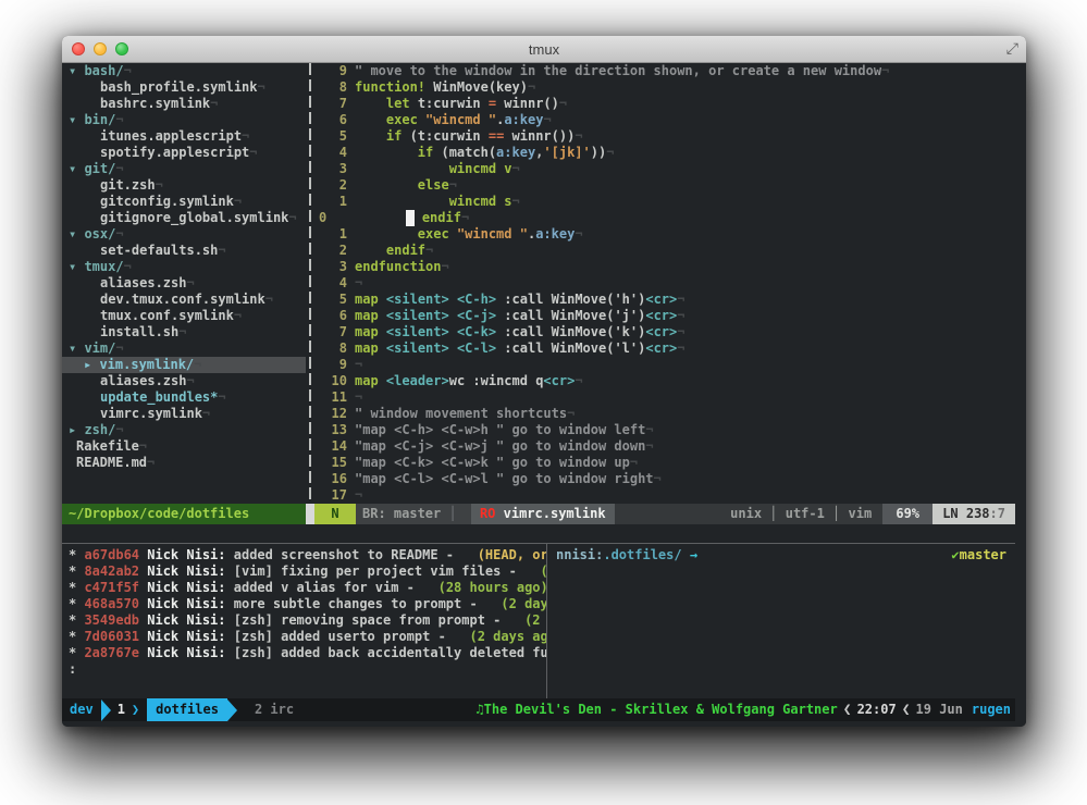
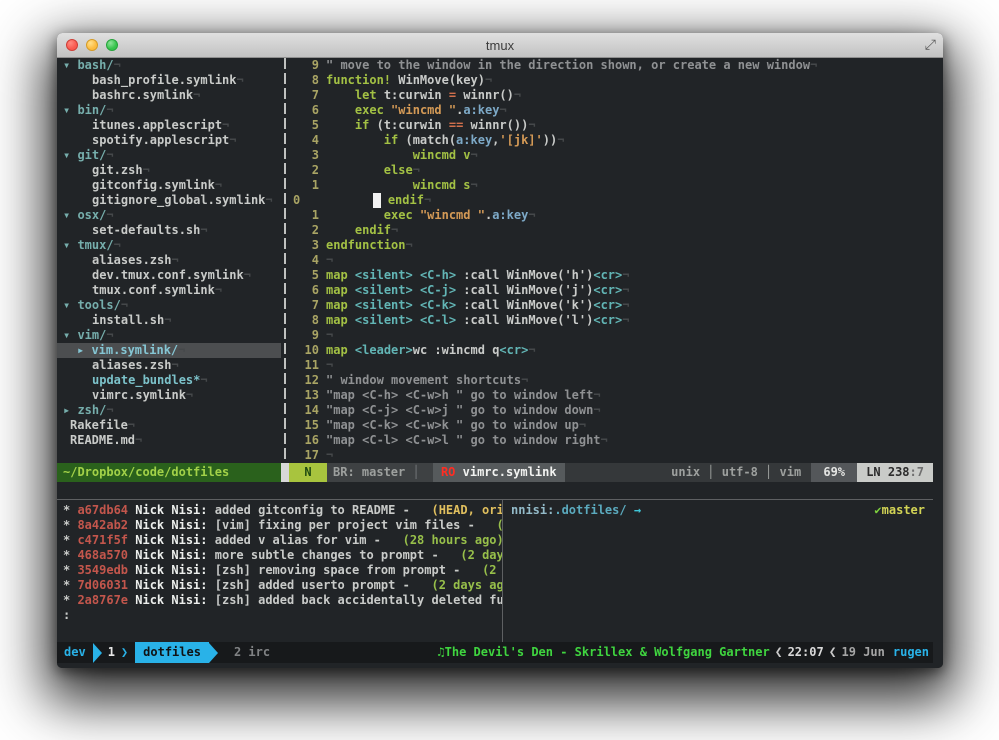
  tmux
  ⤢
  ▾ bash/¬
  bash_profile.symlink¬
  bashrc.symlink¬
  ▾ bin/¬
  itunes.applescript¬
  spotify.applescript¬
  ▾ git/¬
  git.zsh¬
  gitconfig.symlink¬
  gitignore_global.symlink¬
  ▾ osx/¬
  set-defaults.sh¬
  ▾ tmux/¬
  aliases.zsh¬
  dev.tmux.conf.symlink¬
  tmux.conf.symlink¬
+ ▾ tools/¬
  install.sh¬
  ▾ vim/¬
  ▸ vim.symlink/
  aliases.zsh¬
  update_bundles*¬
  vimrc.symlink¬
  ▸ zsh/¬
  Rakefile¬
  README.md¬
  9
  " move to the window in the direction shown, or create a new window
  ¬
  8
  function!
  WinMove(key)
  ¬
  7
  let
  t:curwin
  =
  winnr()
  ¬
  6
  exec
  "wincmd "
  .
  a:key
  ¬
  5
  if
  (t:curwin
  ==
  winnr())
  ¬
  4
  if
  (match(
  a:key
  ,
  '[jk]'
  ))
  ¬
  3
  wincmd v
  ¬
  2
  else
  ¬
  1
  wincmd s
  ¬
  0
  endif
  ¬
  1
  exec
  "wincmd "
  .
  a:key
  ¬
  2
  endif
  ¬
  3
  endfunction
  ¬
  4
  ¬
  5
  map
  <silent>
  <C-h>
  :call WinMove('h')
  <cr>
  ¬
  6
  map
  <silent>
  <C-j>
  :call WinMove('j')
  <cr>
  ¬
  7
  map
  <silent>
  <C-k>
  :call WinMove('k')
  <cr>
  ¬
  8
  map
  <silent>
  <C-l>
  :call WinMove('l')
  <cr>
  ¬
  9
  ¬
  10
  map
  <leader>
  wc :wincmd q
  <cr>
  ¬
  11
  ¬
  12
  " window movement shortcuts
  ¬
  13
  "map <C-h> <C-w>h " go to window left
  ¬
  14
  "map <C-j> <C-w>j " go to window down
  ¬
  15
  "map <C-k> <C-w>k " go to window up
  ¬
  16
  "map <C-l> <C-w>l " go to window right
  ¬
  17
  ¬
  ~/Dropbox/code/dotfiles
  N
  BR: master │
  RO vimrc.symlink
- unix │ utf-1 │ vim
+ unix │ utf-8 │ vim
  69%
  LN 238:7
- * a67db64 Nick Nisi: added screenshot to README - (HEAD, or
+ * a67db64 Nick Nisi: added gitconfig to README - (HEAD, ori
  * 8a42ab2 Nick Nisi: [vim] fixing per project vim files - (
  * c471f5f Nick Nisi: added v alias for vim - (28 hours ago)
  * 468a570 Nick Nisi: more subtle changes to prompt - (2 day
  * 3549edb Nick Nisi: [zsh] removing space from prompt - (2
  * 7d06031 Nick Nisi: [zsh] added userto prompt - (2 days ag
  * 2a8767e Nick Nisi: [zsh] added back accidentally deleted fu
  :
  nnisi:.dotfiles/ →
  ✔master
  dev
  1
  ❯
  dotfiles
  2 irc
  ♫
  The Devil's Den - Skrillex & Wolfgang Gartner
  ❮
  22:07
  ❮
  19 Jun
  rugen
